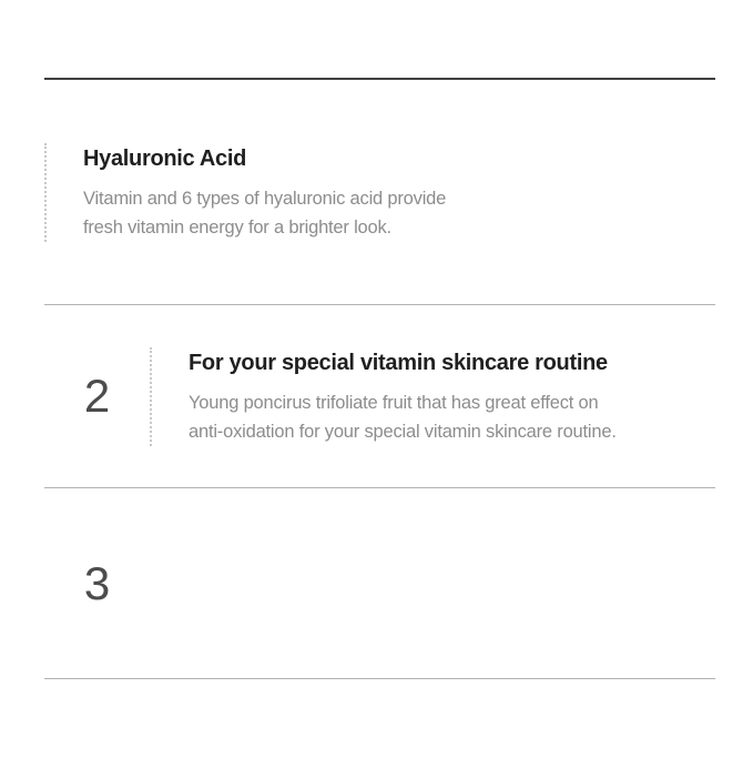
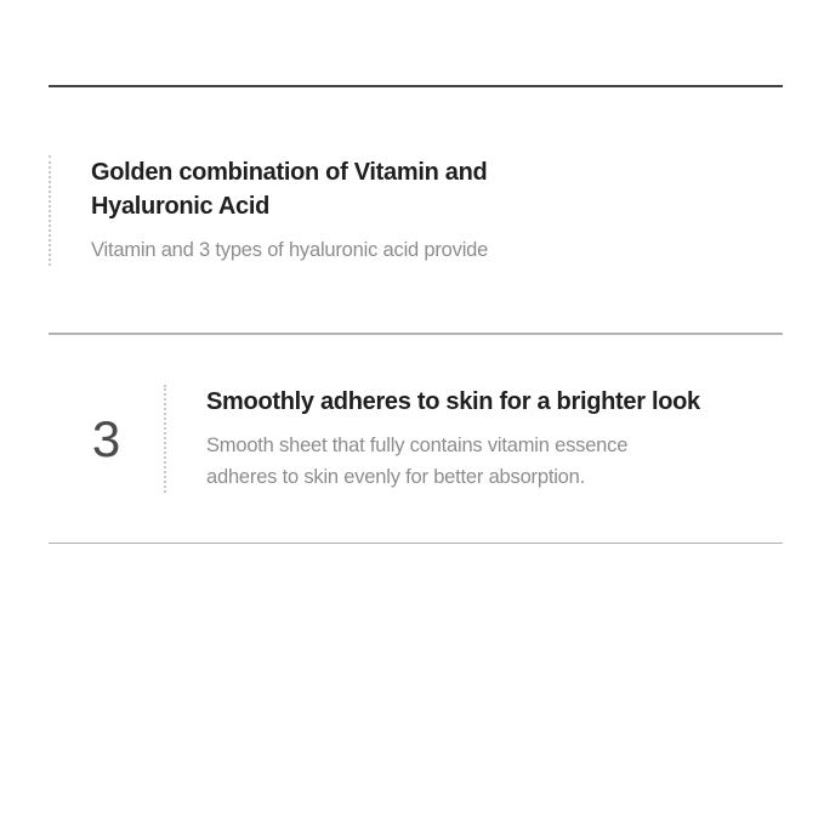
+ Golden combination of Vitamin and
  Hyaluronic Acid
- Vitamin and 6 types of hyaluronic acid provide
+ Vitamin and 3 types of hyaluronic acid provide
- fresh vitamin energy for a brighter look.
- 2
- For your special vitamin skincare routine
- Young poncirus trifoliate fruit that has great effect on
- anti-oxidation for your special vitamin skincare routine.
  3
+ Smoothly adheres to skin for a brighter look
+ Smooth sheet that fully contains vitamin essence
+ adheres to skin evenly for better absorption.
